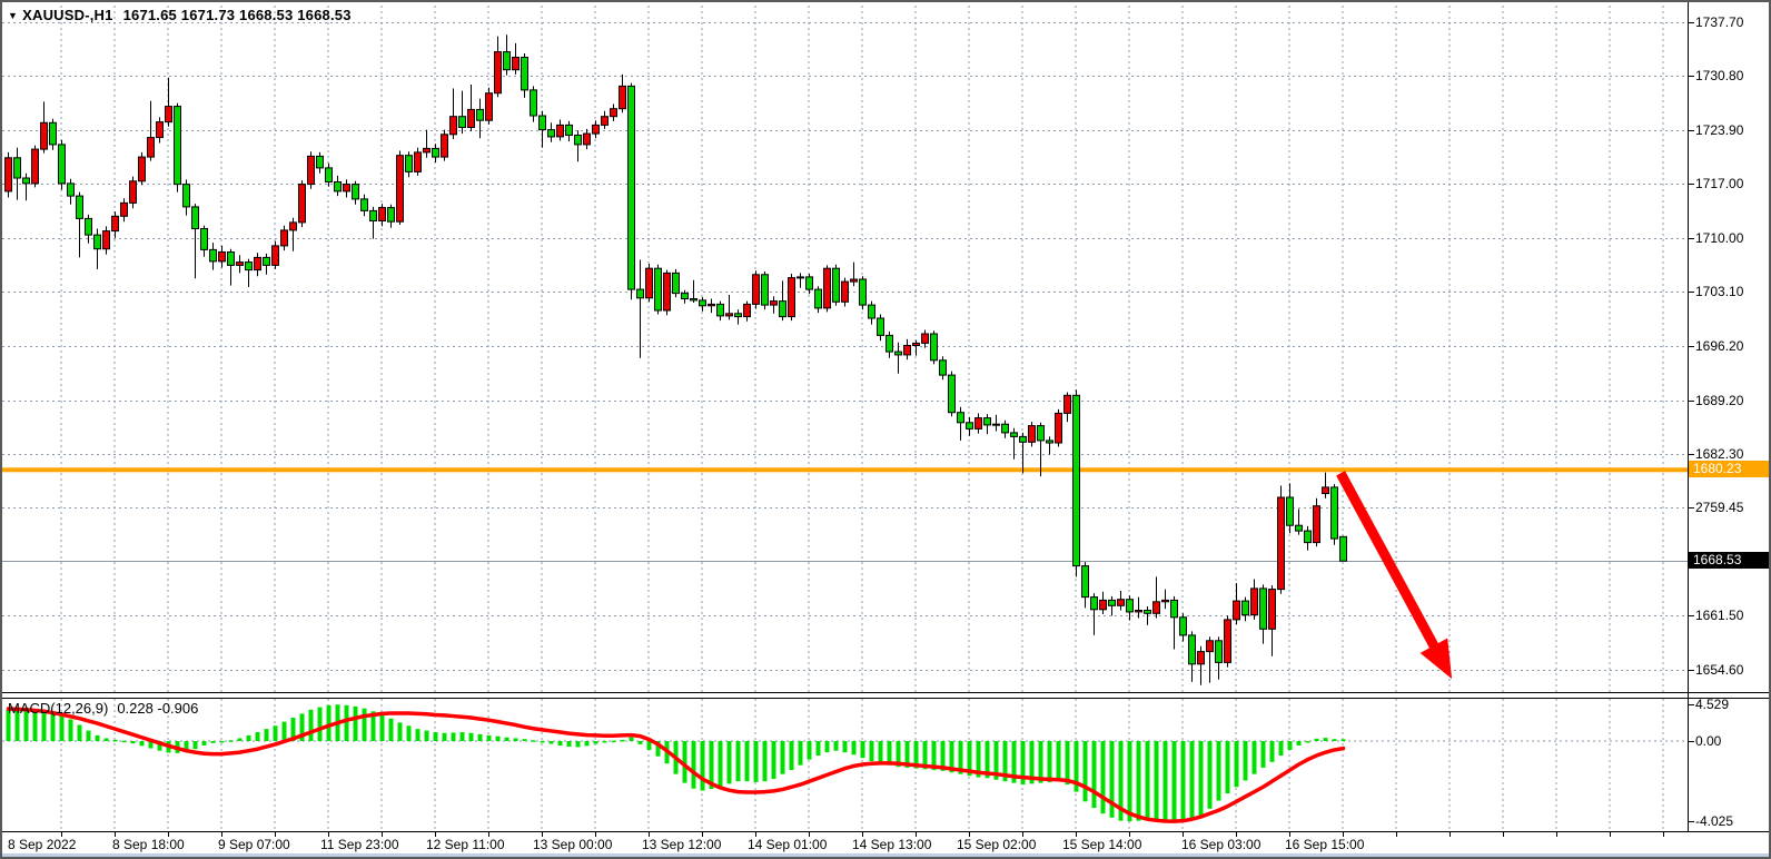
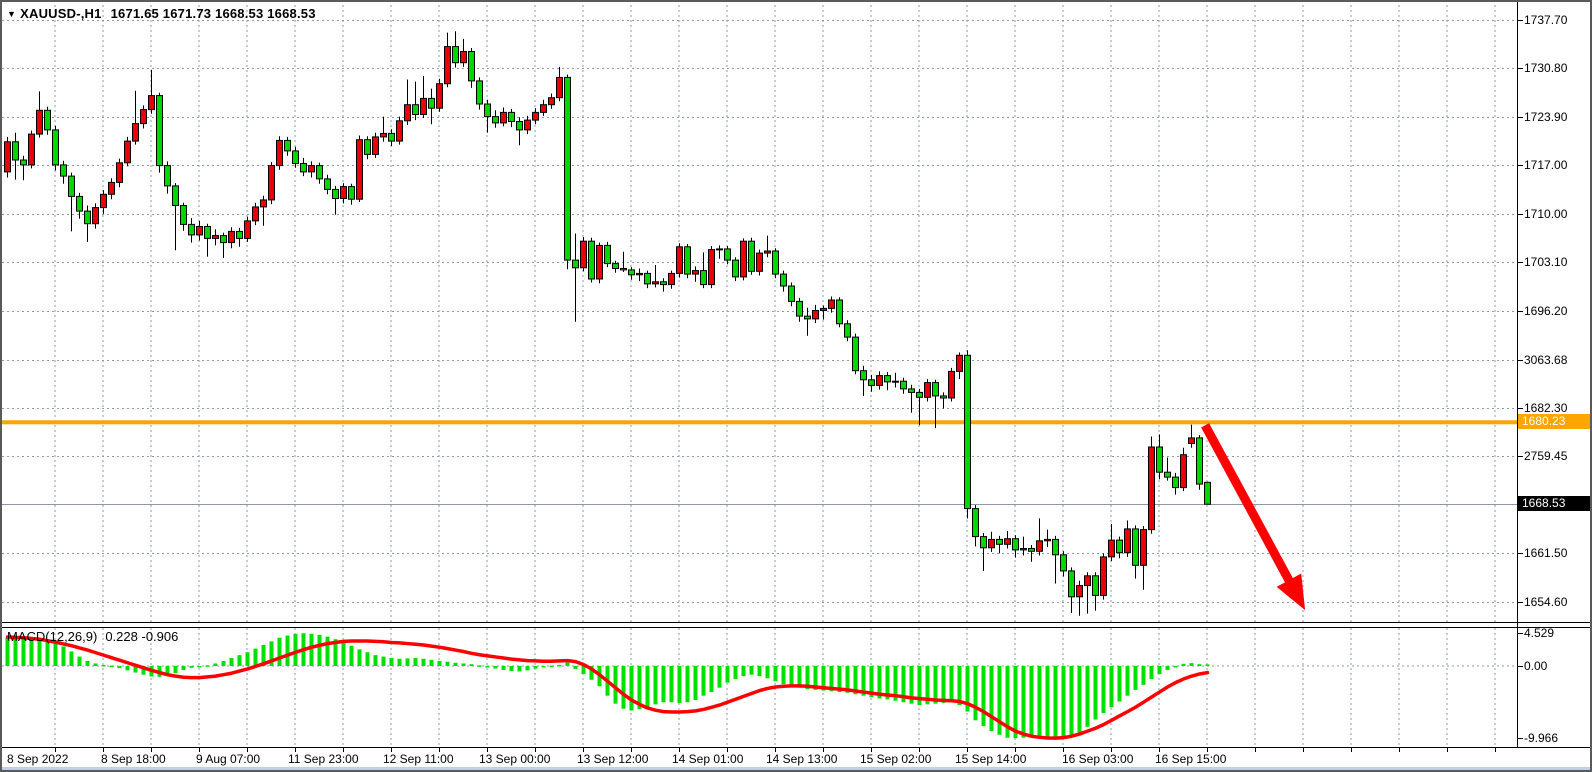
  ▼ XAUUSD-,H1 1671.65 1671.73 1668.53 1668.53
  MACD(12,26,9) 0.228 -0.906
  1737.70
  1730.80
  1723.90
  1717.00
  1710.00
  1703.10
  1696.20
- 1689.20
+ 3063.68
  1682.30
  2759.45
  1661.50
  1654.60
  1680.23
  1668.53
  4.529
  0.00
- -4.025
+ -9.966
  8 Sep 2022
  8 Sep 18:00
- 9 Sep 07:00
+ 9 Aug 07:00
  11 Sep 23:00
  12 Sep 11:00
  13 Sep 00:00
  13 Sep 12:00
  14 Sep 01:00
  14 Sep 13:00
  15 Sep 02:00
  15 Sep 14:00
  16 Sep 03:00
  16 Sep 15:00
